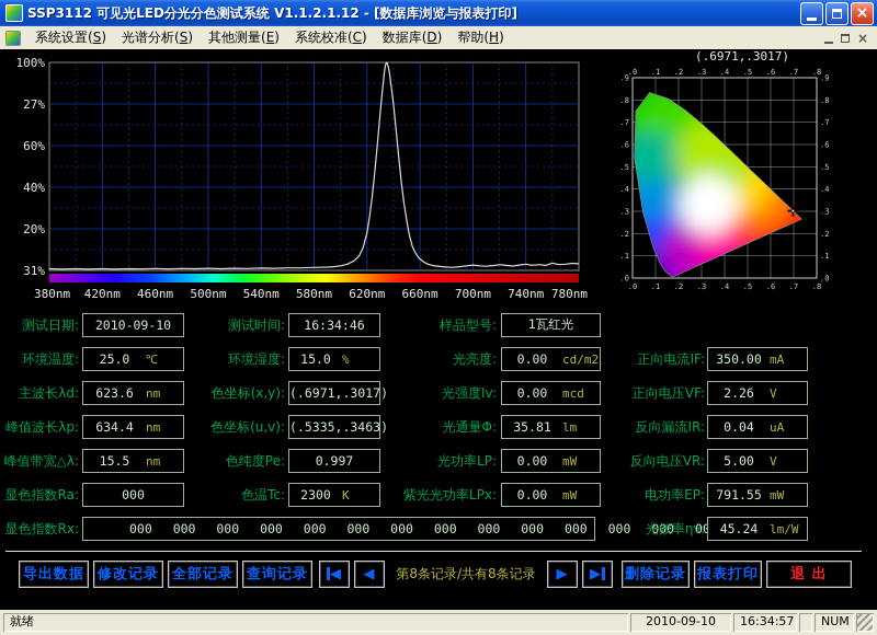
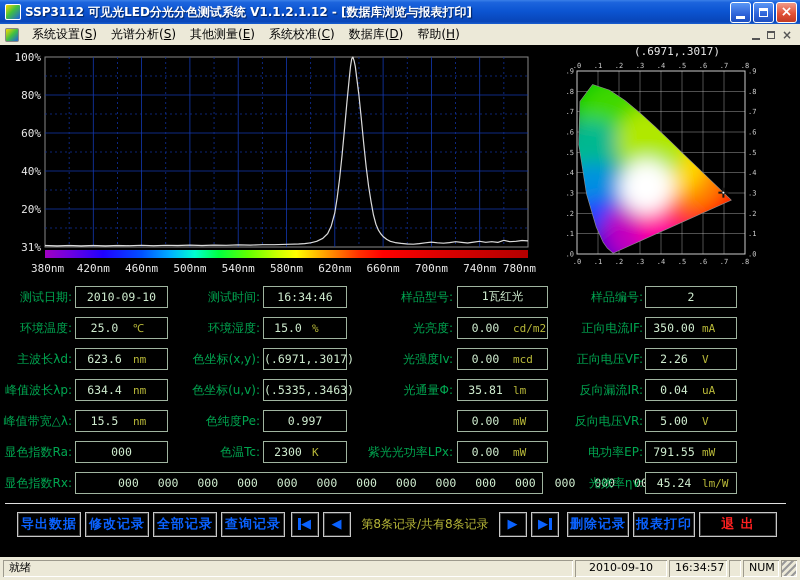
  SSP3112 可见光LED分光分色测试系统 V1.1.2.1.12 - [数据库浏览与报表打印]
  ×
  系统设置(S) 光谱分析(S) 其他测量(E) 系统校准(C) 数据库(D) 帮助(H)
  ×
  100%
- 27%
+ 80%
  60%
  40%
  20%
  31%
  380nm
  420nm
  460nm
  500nm
  540nm
  580nm
  620nm
  660nm
  700nm
  740nm
  780nm
  (.6971,.3017)
  .0
  .0
  .1
  .1
  .2
  .2
  .3
  .3
  .4
  .4
  .5
  .5
  .6
  .6
  .7
  .7
  .8
  .8
  .0
  .0
  .1
  .1
  .2
  .2
  .3
  .3
  .4
  .4
  .5
  .5
  .6
  .6
  .7
  .7
  .8
  .8
  .9
  .9
  测试日期:
  2010-09-10
  环境温度:
  25.0
  ℃
  主波长λd:
  623.6
  nm
  峰值波长λp:
  634.4
  nm
  峰值带宽△λ:
  15.5
  nm
  显色指数Ra:
  000
  显色指数Rx:
  000 000 000 000 000 000 000 000 000 000 000 000 000 0
  测试时间:
  16:34:46
  环境湿度:
  15.0
  %
  色坐标(x,y):
  (.6971,.3017)
  色坐标(u,v):
  (.5335,.3463)
  色纯度Pe:
  0.997
  色温Tc:
  2300
  K
  样品型号:
  1瓦红光
  光亮度:
  0.00
  cd/m2
  光强度Iv:
  0.00
  mcd
  光通量Φ:
  35.81
  lm
- 光功率LP:
  0.00
  mW
  紫光光功率LPx:
  0.00
  mW
+ 样品编号:
+ 2
  正向电流IF:
  350.00
  mA
  正向电压VF:
  2.26
  V
  反向漏流IR:
  0.04
  uA
  反向电压VR:
  5.00
  V
  电功率EP:
  791.55
  mW
  光效率ηv:
  45.24
  lm/W
  导出数据
  修改记录
  全部记录
  查询记录
  ◀
  ◀
  第8条记录/共有8条记录
  ▶
  ▶
  删除记录
  报表打印
  退 出
  就绪
  2010-09-10
  16:34:57
  NUM
